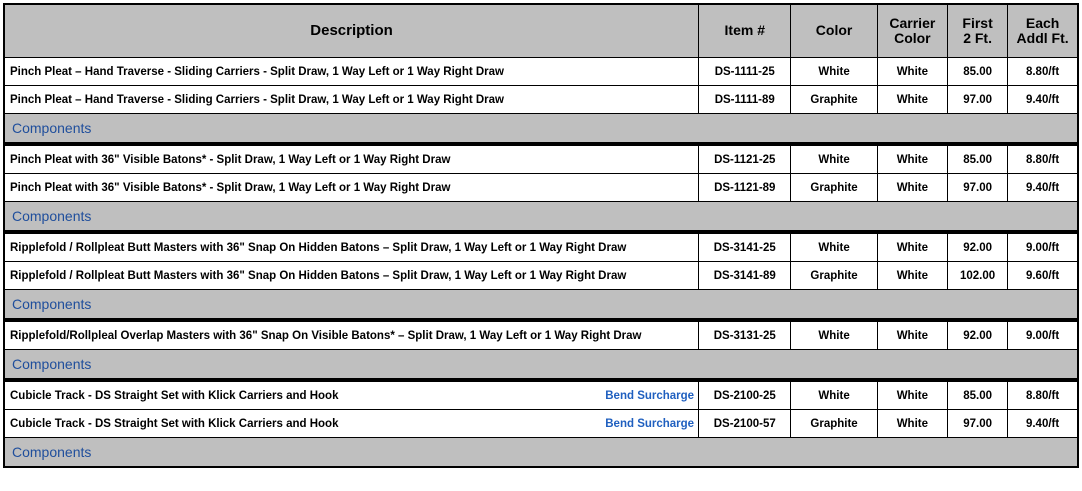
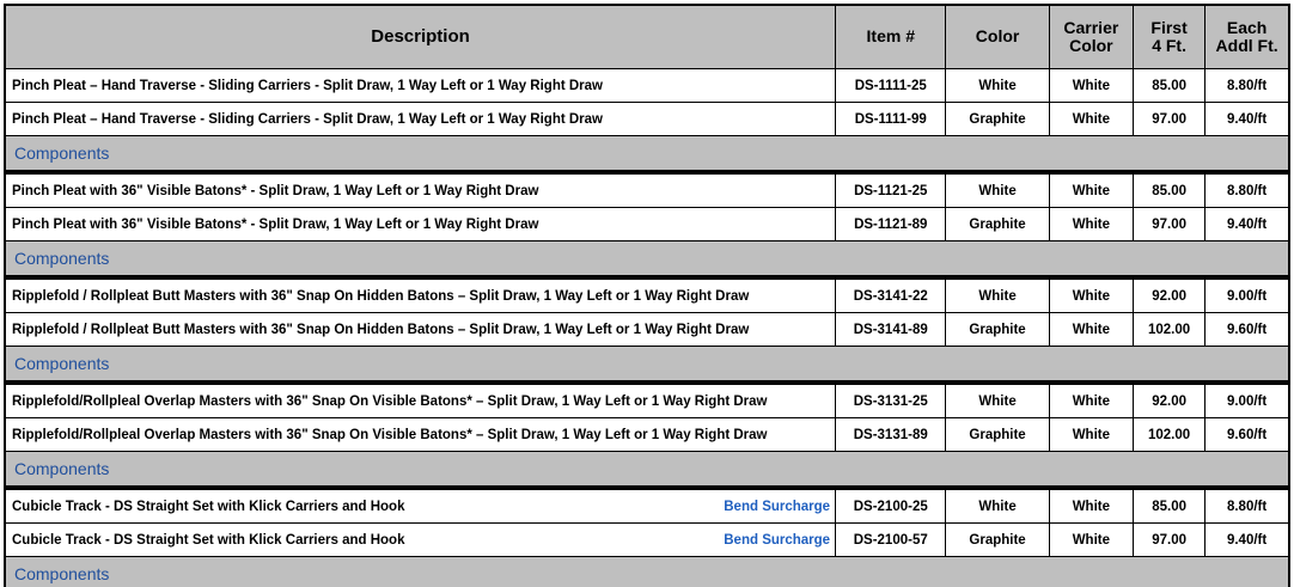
- Description	Item #	Color	Carrier Color	First 2 Ft.	Each Addl Ft.
+ Description	Item #	Color	Carrier Color	First 4 Ft.	Each Addl Ft.
  Pinch Pleat – Hand Traverse - Sliding Carriers - Split Draw, 1 Way Left or 1 Way Right Draw	DS-1111-25	White	White	85.00	8.80/ft
- Pinch Pleat – Hand Traverse - Sliding Carriers - Split Draw, 1 Way Left or 1 Way Right Draw	DS-1111-89	Graphite	White	97.00	9.40/ft
+ Pinch Pleat – Hand Traverse - Sliding Carriers - Split Draw, 1 Way Left or 1 Way Right Draw	DS-1111-99	Graphite	White	97.00	9.40/ft
  Components
  Pinch Pleat with 36" Visible Batons* - Split Draw, 1 Way Left or 1 Way Right Draw	DS-1121-25	White	White	85.00	8.80/ft
  Pinch Pleat with 36" Visible Batons* - Split Draw, 1 Way Left or 1 Way Right Draw	DS-1121-89	Graphite	White	97.00	9.40/ft
  Components
- Ripplefold / Rollpleat Butt Masters with 36" Snap On Hidden Batons – Split Draw, 1 Way Left or 1 Way Right Draw	DS-3141-25	White	White	92.00	9.00/ft
+ Ripplefold / Rollpleat Butt Masters with 36" Snap On Hidden Batons – Split Draw, 1 Way Left or 1 Way Right Draw	DS-3141-22	White	White	92.00	9.00/ft
  Ripplefold / Rollpleat Butt Masters with 36" Snap On Hidden Batons – Split Draw, 1 Way Left or 1 Way Right Draw	DS-3141-89	Graphite	White	102.00	9.60/ft
  Components
  Ripplefold/Rollpleal Overlap Masters with 36" Snap On Visible Batons* – Split Draw, 1 Way Left or 1 Way Right Draw	DS-3131-25	White	White	92.00	9.00/ft
+ Ripplefold/Rollpleal Overlap Masters with 36" Snap On Visible Batons* – Split Draw, 1 Way Left or 1 Way Right Draw	DS-3131-89	Graphite	White	102.00	9.60/ft
  Components
  Cubicle Track - DS Straight Set with Klick Carriers and Hook Bend Surcharge	DS-2100-25	White	White	85.00	8.80/ft
  Cubicle Track - DS Straight Set with Klick Carriers and Hook Bend Surcharge	DS-2100-57	Graphite	White	97.00	9.40/ft
  Components
